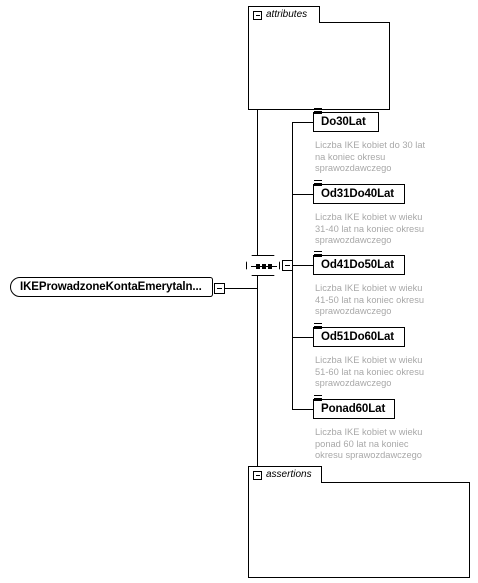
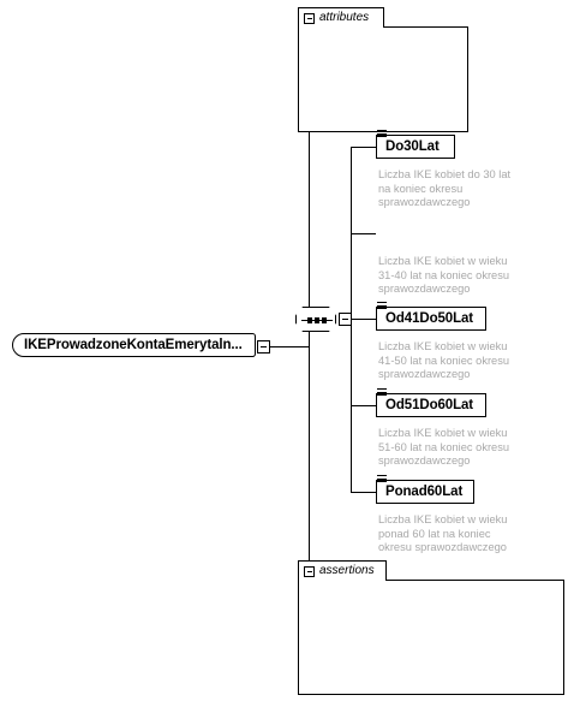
  IKEProwadzoneKontaEmerytaln...
  attributes
  Do30Lat
  Liczba IKE kobiet do 30 lat
  na koniec okresu
  sprawozdawczego
- Od31Do40Lat
  Liczba IKE kobiet w wieku
  31-40 lat na koniec okresu
  sprawozdawczego
  Od41Do50Lat
  Liczba IKE kobiet w wieku
  41-50 lat na koniec okresu
  sprawozdawczego
  Od51Do60Lat
  Liczba IKE kobiet w wieku
  51-60 lat na koniec okresu
  sprawozdawczego
  Ponad60Lat
  Liczba IKE kobiet w wieku
  ponad 60 lat na koniec
  okresu sprawozdawczego
  assertions
